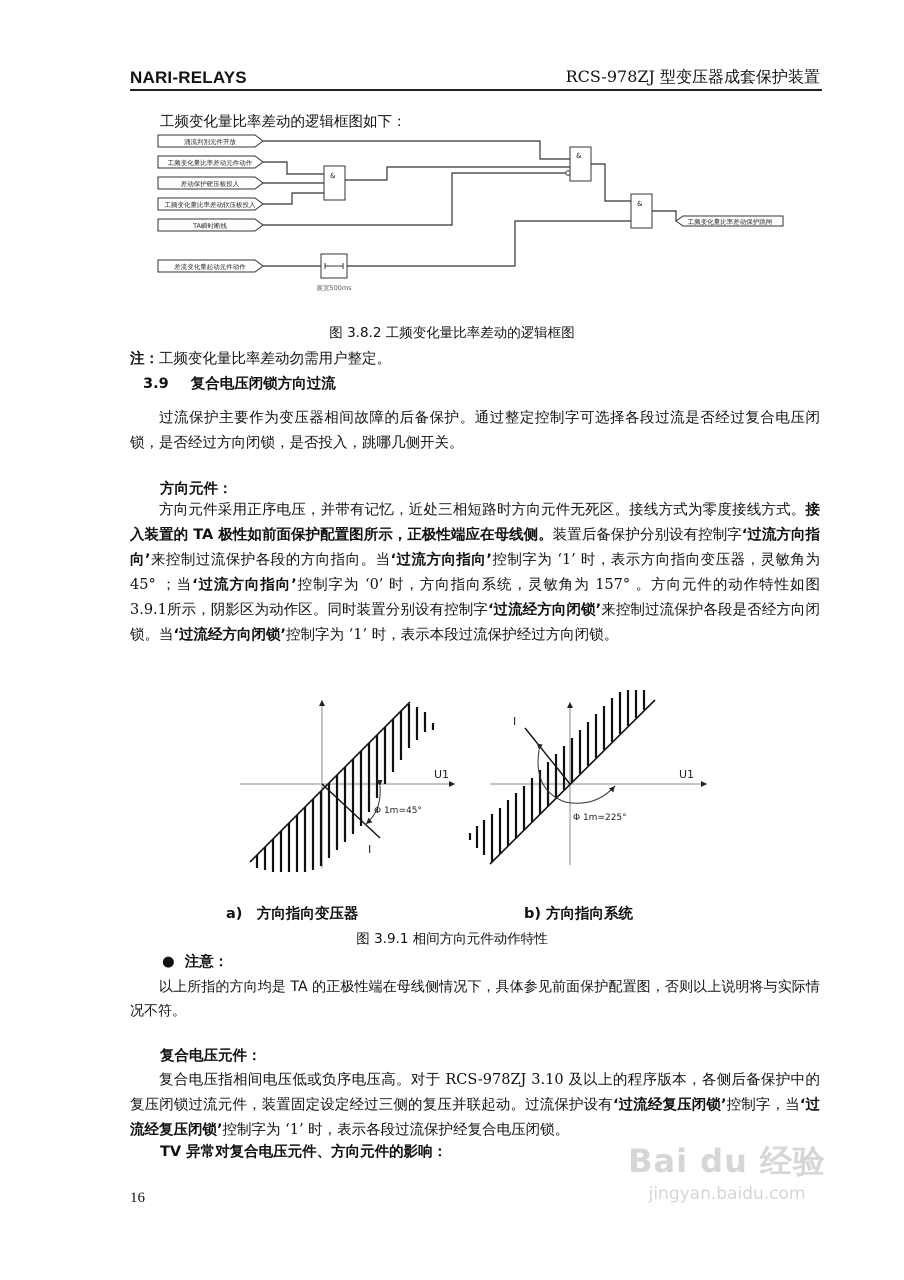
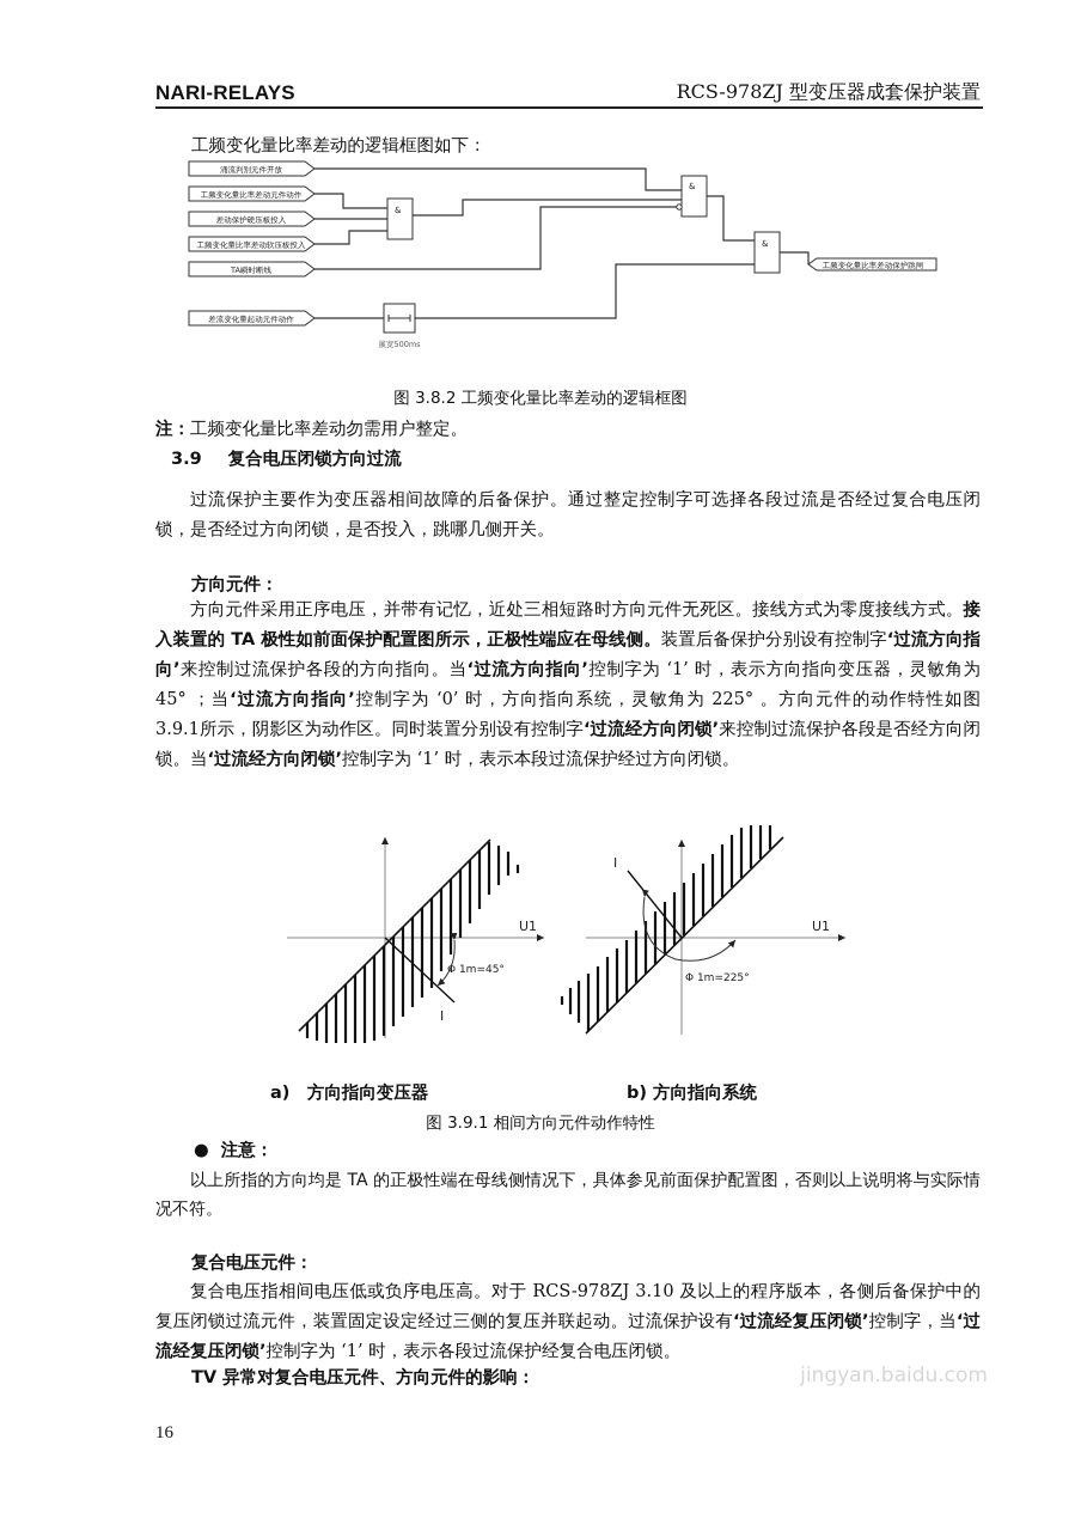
  NARI-RELAYS
  RCS-978ZJ 型变压器成套保护装置
  工频变化量比率差动的逻辑框图如下：
  涌流判别元件开放
  工频变化量比率差动元件动作
  差动保护硬压板投入
  工频变化量比率差动软压板投入
  TA瞬时断线
  差流变化量起动元件动作
  工频变化量比率差动保护跳闸
  &
  &
  &
  展宽500ms
  图 3.8.2 工频变化量比率差动的逻辑框图
  注：工频变化量比率差动勿需用户整定。
  3.9 复合电压闭锁方向过流
  过流保护主要作为变压器相间故障的后备保护。通过整定控制字可选择各段过流是否经过复合电压闭锁，是否经过方向闭锁，是否投入，跳哪几侧开关。
  方向元件：
- 方向元件采用正序电压，并带有记忆，近处三相短路时方向元件无死区。接线方式为零度接线方式。接入装置的 TA 极性如前面保护配置图所示，正极性端应在母线侧。装置后备保护分别设有控制字‘过流方向指向’来控制过流保护各段的方向指向。当‘过流方向指向’控制字为 ‘1’ 时，表示方向指向变压器，灵敏角为 45° ；当‘过流方向指向’控制字为 ‘0’ 时，方向指向系统，灵敏角为 157° 。方向元件的动作特性如图 3.9.1所示，阴影区为动作区。同时装置分别设有控制字‘过流经方向闭锁’来控制过流保护各段是否经方向闭锁。当‘过流经方向闭锁’控制字为 ‘1’ 时，表示本段过流保护经过方向闭锁。
+ 方向元件采用正序电压，并带有记忆，近处三相短路时方向元件无死区。接线方式为零度接线方式。接入装置的 TA 极性如前面保护配置图所示，正极性端应在母线侧。装置后备保护分别设有控制字‘过流方向指向’来控制过流保护各段的方向指向。当‘过流方向指向’控制字为 ‘1’ 时，表示方向指向变压器，灵敏角为 45° ；当‘过流方向指向’控制字为 ‘0’ 时，方向指向系统，灵敏角为 225° 。方向元件的动作特性如图 3.9.1所示，阴影区为动作区。同时装置分别设有控制字‘过流经方向闭锁’来控制过流保护各段是否经方向闭锁。当‘过流经方向闭锁’控制字为 ‘1’ 时，表示本段过流保护经过方向闭锁。
  U1
  I
  Φ 1m=45°
  U1
  I
  Φ 1m=225°
  a) 方向指向变压器
  b) 方向指向系统
  图 3.9.1 相间方向元件动作特性
  ● 注意：
  以上所指的方向均是 TA 的正极性端在母线侧情况下，具体参见前面保护配置图，否则以上说明将与实际情况不符。
  复合电压元件：
  复合电压指相间电压低或负序电压高。对于 RCS-978ZJ 3.10 及以上的程序版本，各侧后备保护中的复压闭锁过流元件，装置固定设定经过三侧的复压并联起动。过流保护设有‘过流经复压闭锁’控制字，当‘过流经复压闭锁’控制字为 ‘1’ 时，表示各段过流保护经复合电压闭锁。
  TV 异常对复合电压元件、方向元件的影响：
  16
- Bai du 经验
  jingyan.baidu.com
